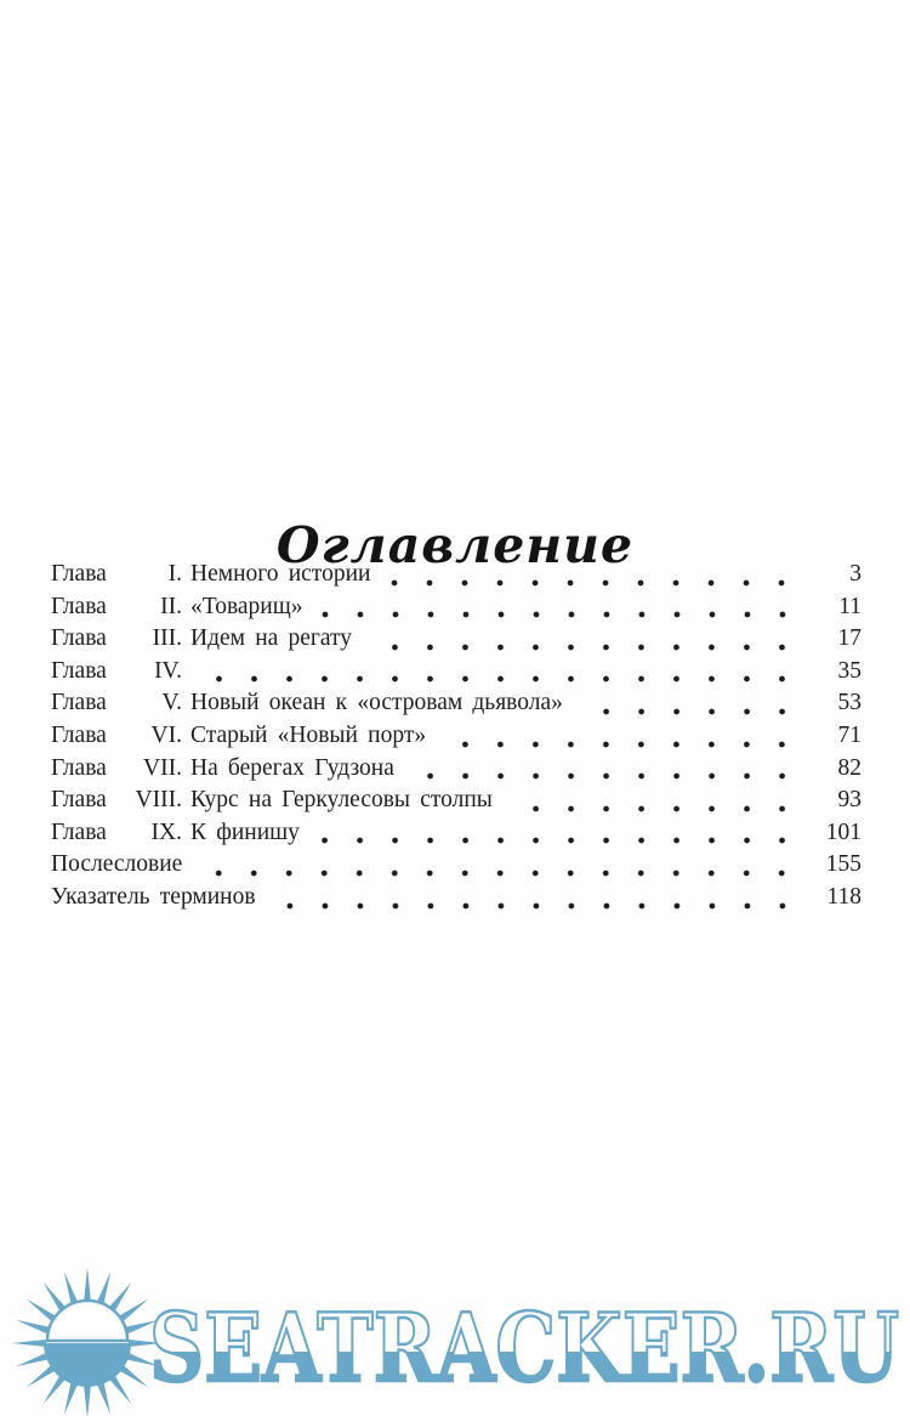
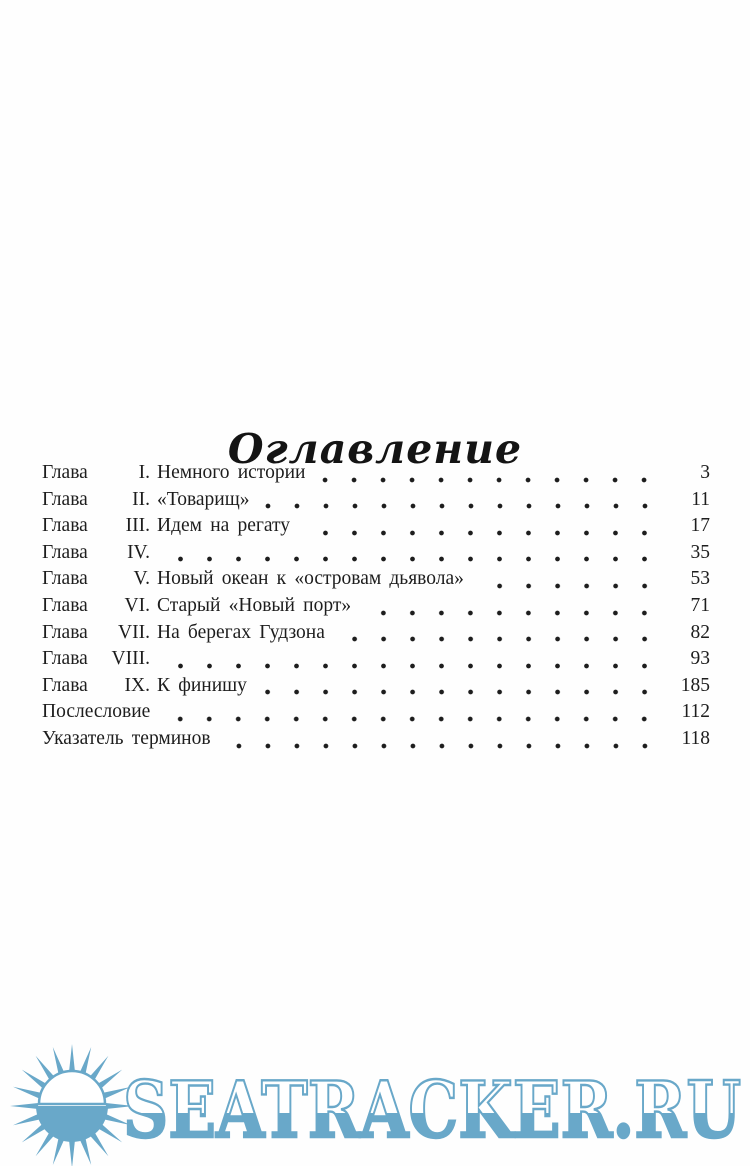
  Оглавление
  Глава
  I.
  Немного истории
  3
  Глава
  II.
  «Товарищ»
  11
  Глава
  III.
  Идем на регату
  17
  Глава
  IV.
  35
  Глава
  V.
  Новый океан к «островам дьявола»
  53
  Глава
  VI.
  Старый «Новый порт»
  71
  Глава
  VII.
  На берегах Гудзона
  82
  Глава
  VIII.
- Курс на Геркулесовы столпы
  93
  Глава
  IX.
  К финишу
- 101
+ 185
  Послесловие
- 155
+ 112
  Указатель терминов
  118
  SEATRACKER.RU
